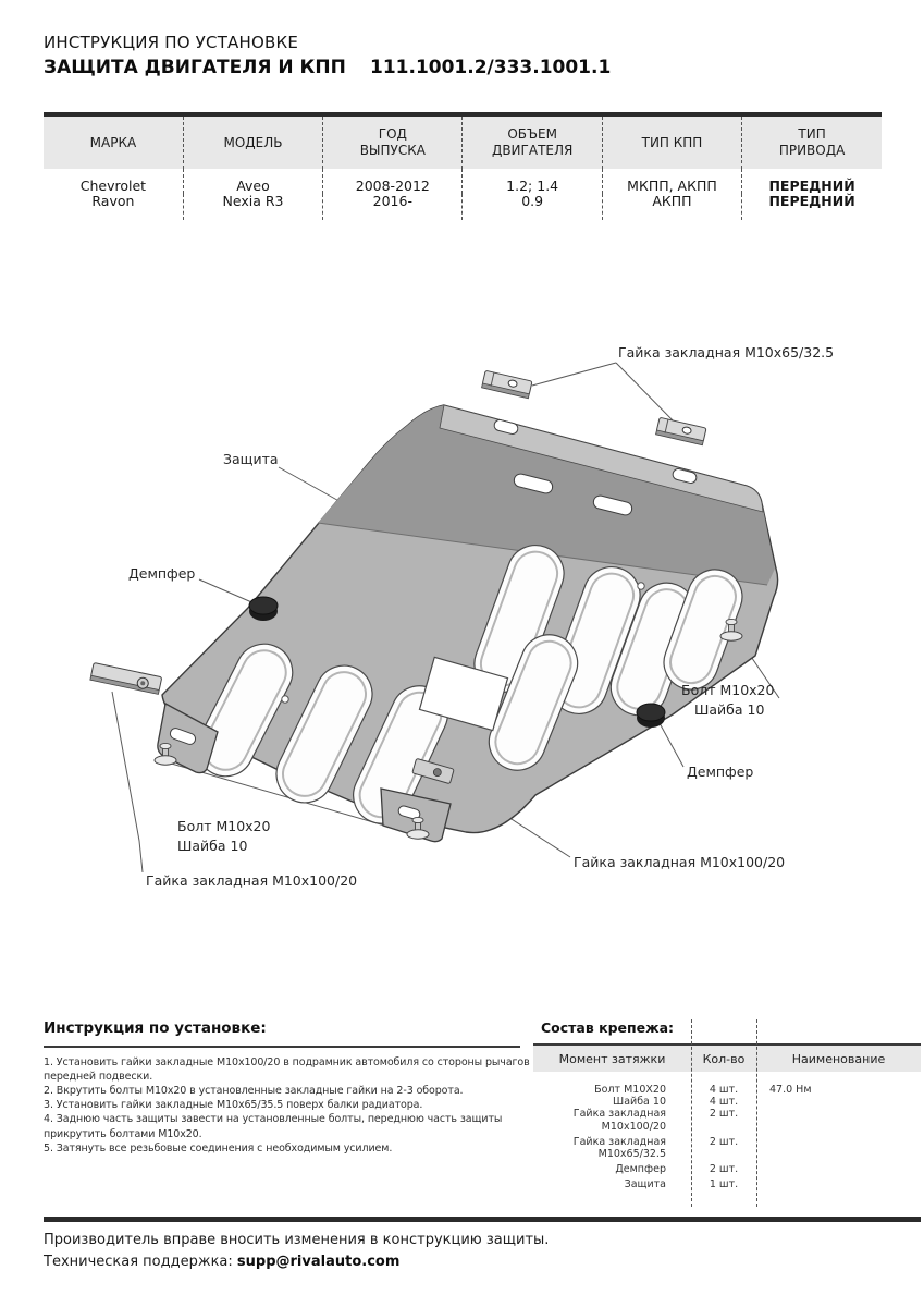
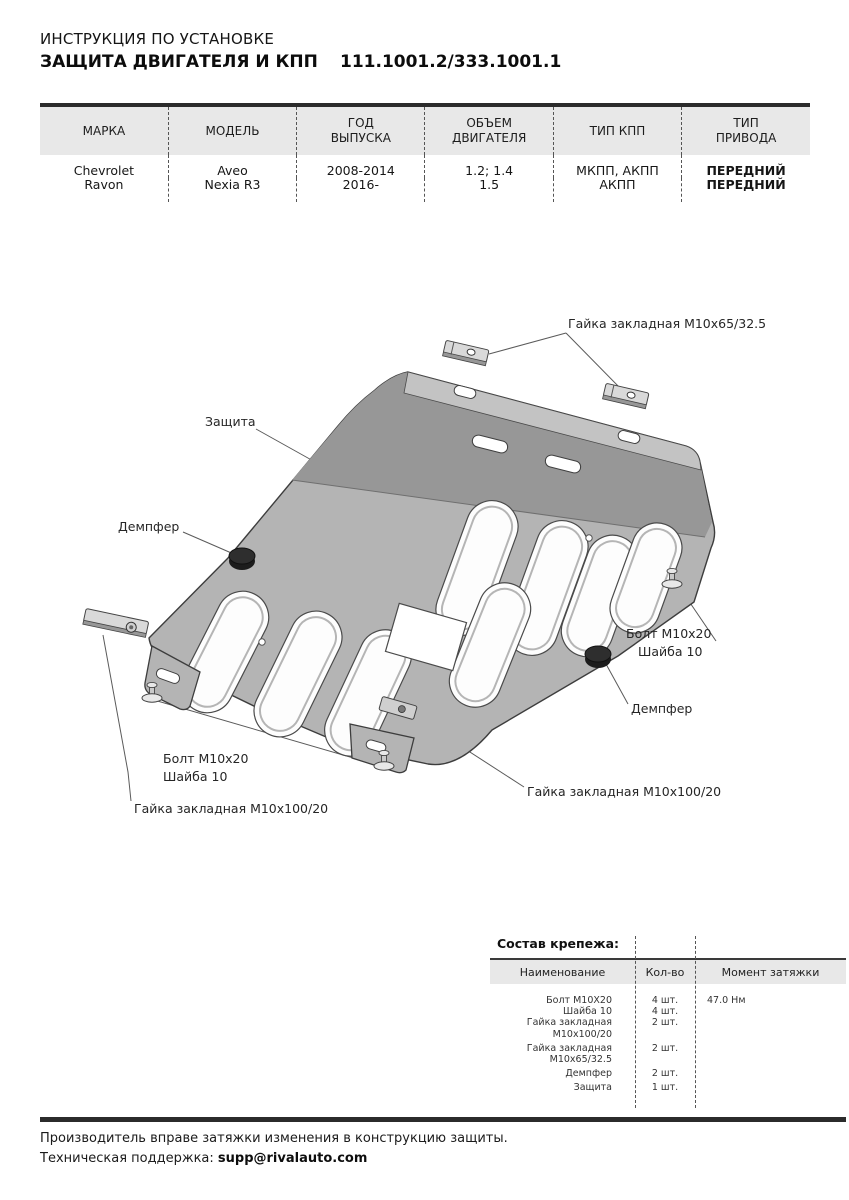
  ИНСТРУКЦИЯ ПО УСТАНОВКЕ
  ЗАЩИТА ДВИГАТЕЛЯ И КПП
  111.1001.2/333.1001.1
  МАРКА	МОДЕЛЬ	ГОД ВЫПУСКА	ОБЪЕМ ДВИГАТЕЛЯ	ТИП КПП	ТИП ПРИВОДА
- Chevrolet	Aveo	2008-2012	1.2; 1.4	МКПП, АКПП	ПЕРЕДНИЙ
+ Chevrolet	Aveo	2008-2014	1.2; 1.4	МКПП, АКПП	ПЕРЕДНИЙ
- Ravon	Nexia R3	2016-	0.9	АКПП	ПЕРЕДНИЙ
+ Ravon	Nexia R3	2016-	1.5	АКПП	ПЕРЕДНИЙ
  Гайка закладная М10х65/32.5
  Защита
  Демпфер
  Болт М10х20
  Шайба 10
  Демпфер
  Болт М10х20
  Шайба 10
  Гайка закладная М10х100/20
  Гайка закладная М10х100/20
- Инструкция по установке:
- 1. Установить гайки закладные М10х100/20 в подрамник автомобиля со стороны рычагов передней подвески.
- 2. Вкрутить болты М10х20 в установленные закладные гайки на 2-3 оборота.
- 3. Установить гайки закладные М10х65/35.5 поверх балки радиатора.
- 4. Заднюю часть защиты завести на установленные болты, переднюю часть защиты прикрутить болтами М10х20.
- 5. Затянуть все резьбовые соединения с необходимым усилием.
  Состав крепежа:
- Момент затяжки
+ Наименование
  Кол-во
- Наименование
+ Момент затяжки
  Болт М10Х20
  4 шт.
  47.0 Нм
  Шайба 10
  4 шт.
  Гайка закладная
  М10х100/20
  2 шт.
  Гайка закладная
  М10х65/32.5
  2 шт.
  Демпфер
  2 шт.
  Защита
  1 шт.
- Производитель вправе вносить изменения в конструкцию защиты.
+ Производитель вправе затяжки изменения в конструкцию защиты.
  Техническая поддержка: supp@rivalauto.com
